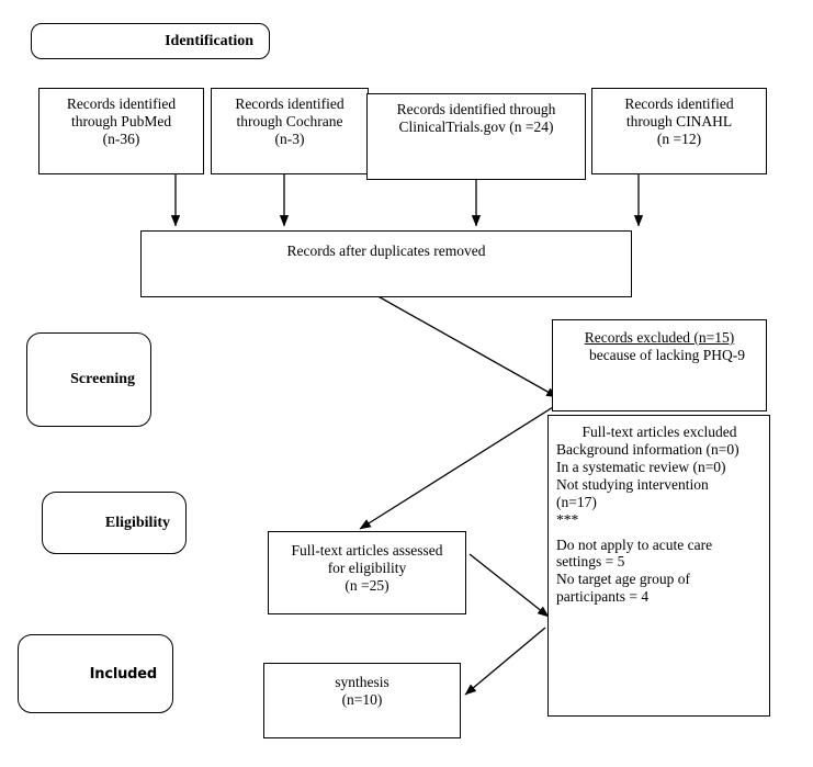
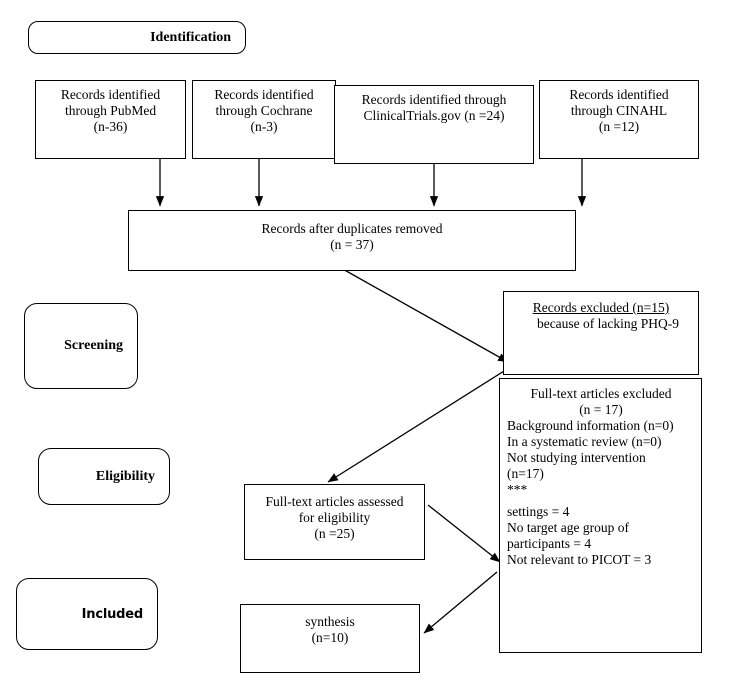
  Identification
  Screening
  Eligibility
  Included
  Records identified
  through PubMed
  (n-36)
  Records identified
  through Cochrane
  (n-3)
  Records identified through
  ClinicalTrials.gov (n =24)
  Records identified
  through CINAHL
  (n =12)
  Records after duplicates removed
+ (n = 37)
  Records excluded (n=15)
  because of lacking PHQ-9
  Full-text articles excluded
+ (n = 17)
  Background information (n=0)
  In a systematic review (n=0)
  Not studying intervention
  (n=17)
  ***
- Do not apply to acute care
- settings = 5
+ settings = 4
  No target age group of
  participants = 4
+ Not relevant to PICOT = 3
  Full-text articles assessed
  for eligibility
  (n =25)
  synthesis
  (n=10)
